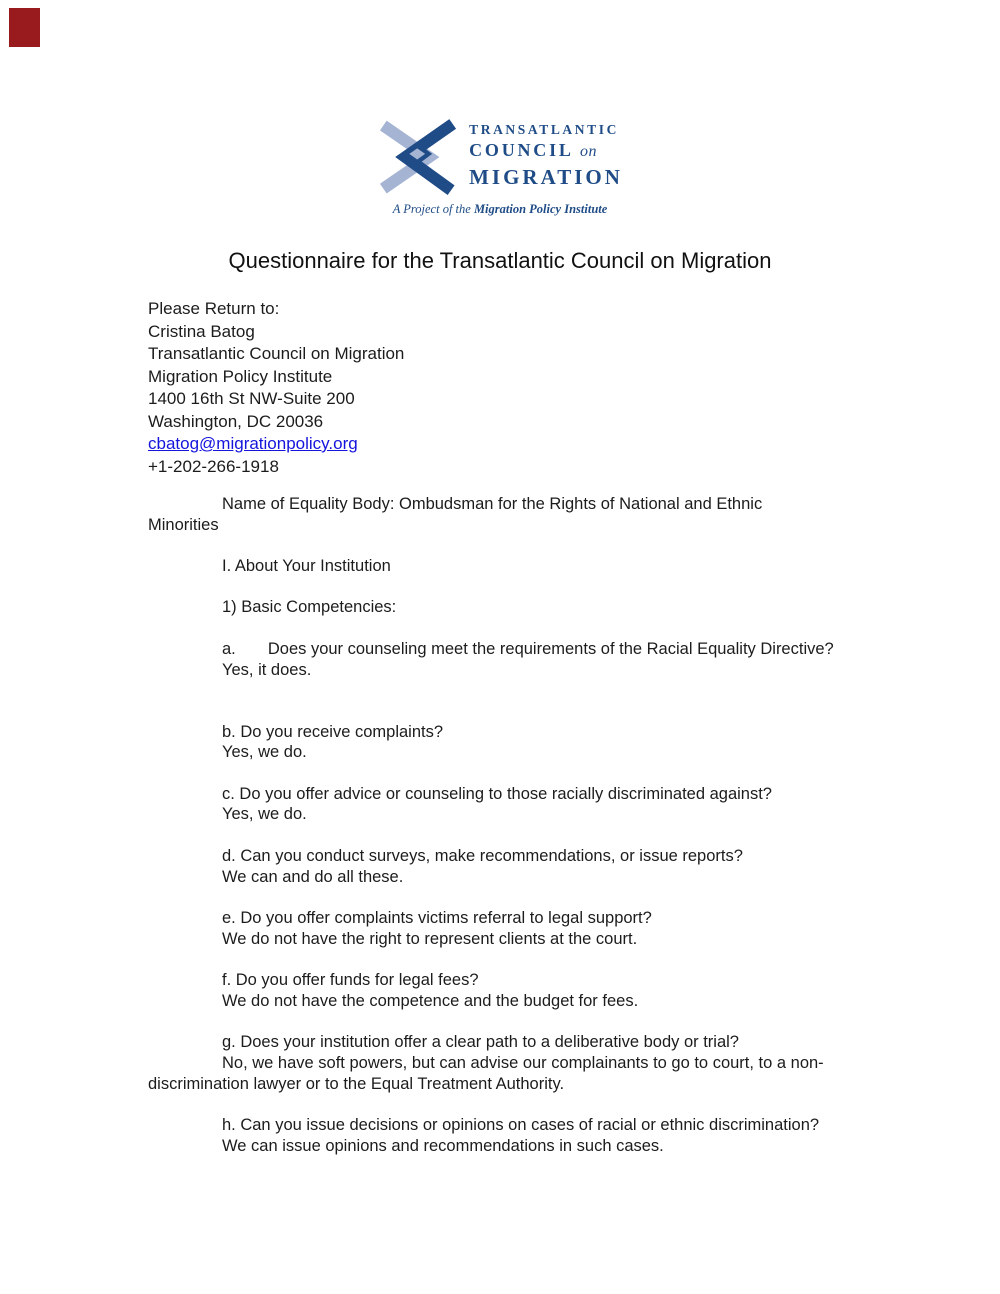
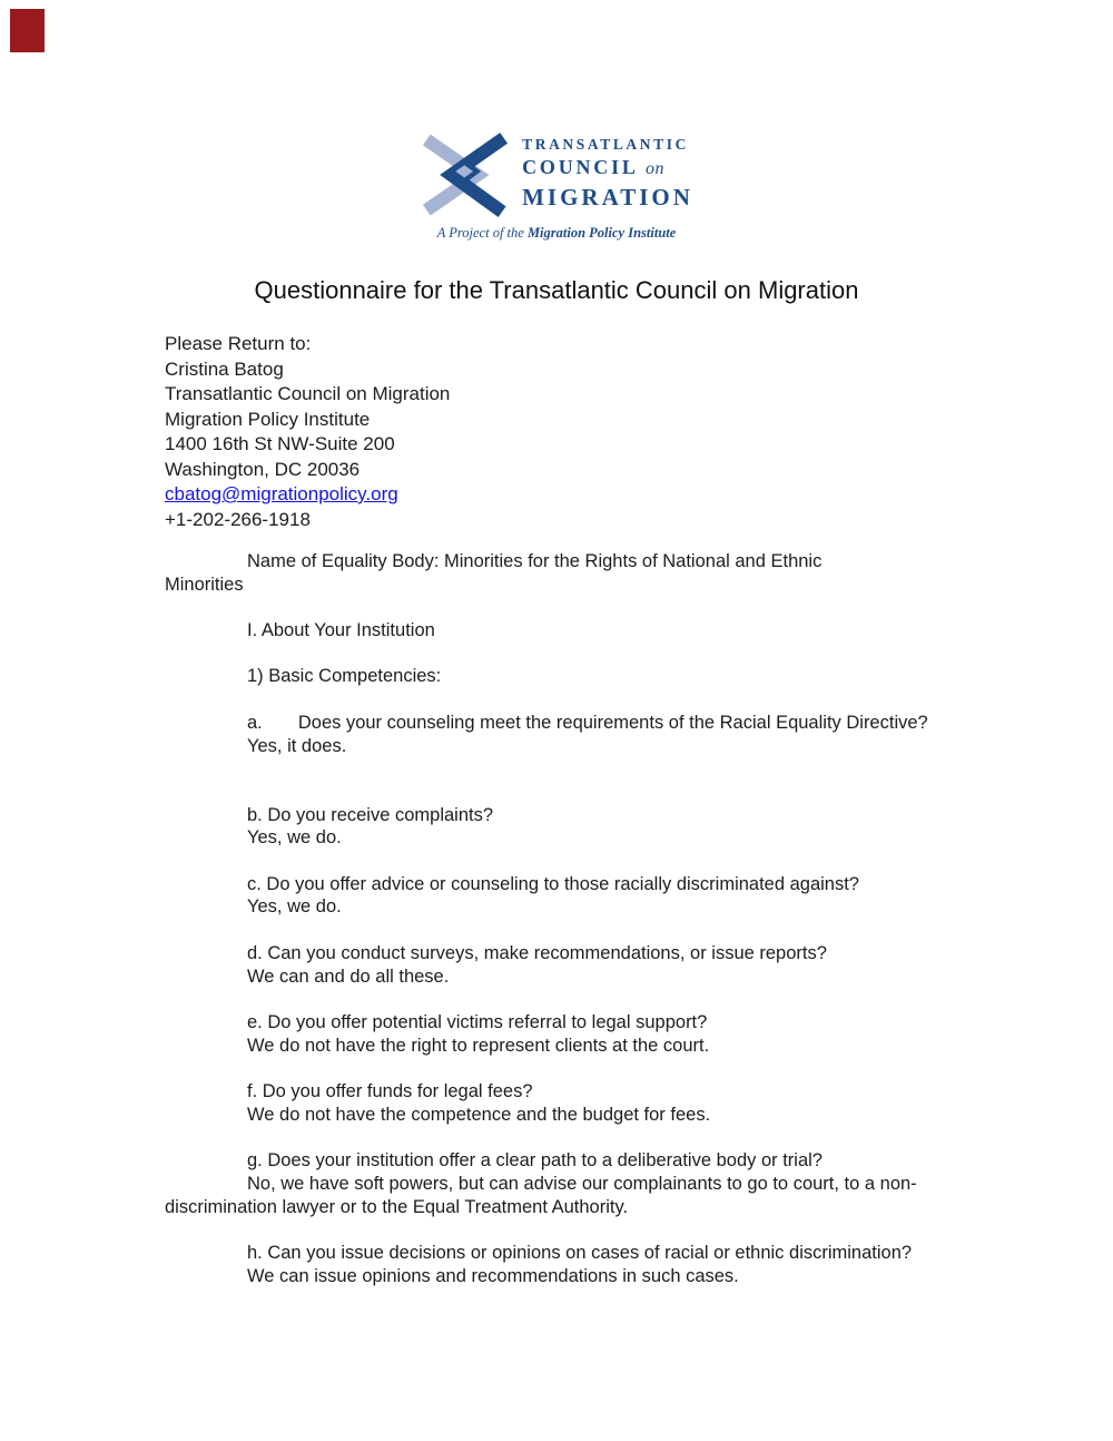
  TRANSATLANTIC
  COUNCIL on
  MIGRATION
  A Project of the Migration Policy Institute
  Questionnaire for the Transatlantic Council on Migration
  Please Return to:
  Cristina Batog
  Transatlantic Council on Migration
  Migration Policy Institute
  1400 16th St NW-Suite 200
  Washington, DC 20036
  cbatog@migrationpolicy.org
  +1-202-266-1918
- Name of Equality Body: Ombudsman for the Rights of National and Ethnic
+ Name of Equality Body: Minorities for the Rights of National and Ethnic
  Minorities
  I. About Your Institution
  1) Basic Competencies:
  a. Does your counseling meet the requirements of the Racial Equality Directive?
  Yes, it does.
  b. Do you receive complaints?
  Yes, we do.
  c. Do you offer advice or counseling to those racially discriminated against?
  Yes, we do.
  d. Can you conduct surveys, make recommendations, or issue reports?
  We can and do all these.
- e. Do you offer complaints victims referral to legal support?
+ e. Do you offer potential victims referral to legal support?
  We do not have the right to represent clients at the court.
  f. Do you offer funds for legal fees?
  We do not have the competence and the budget for fees.
  g. Does your institution offer a clear path to a deliberative body or trial?
  No, we have soft powers, but can advise our complainants to go to court, to a non-
  discrimination lawyer or to the Equal Treatment Authority.
  h. Can you issue decisions or opinions on cases of racial or ethnic discrimination?
  We can issue opinions and recommendations in such cases.
